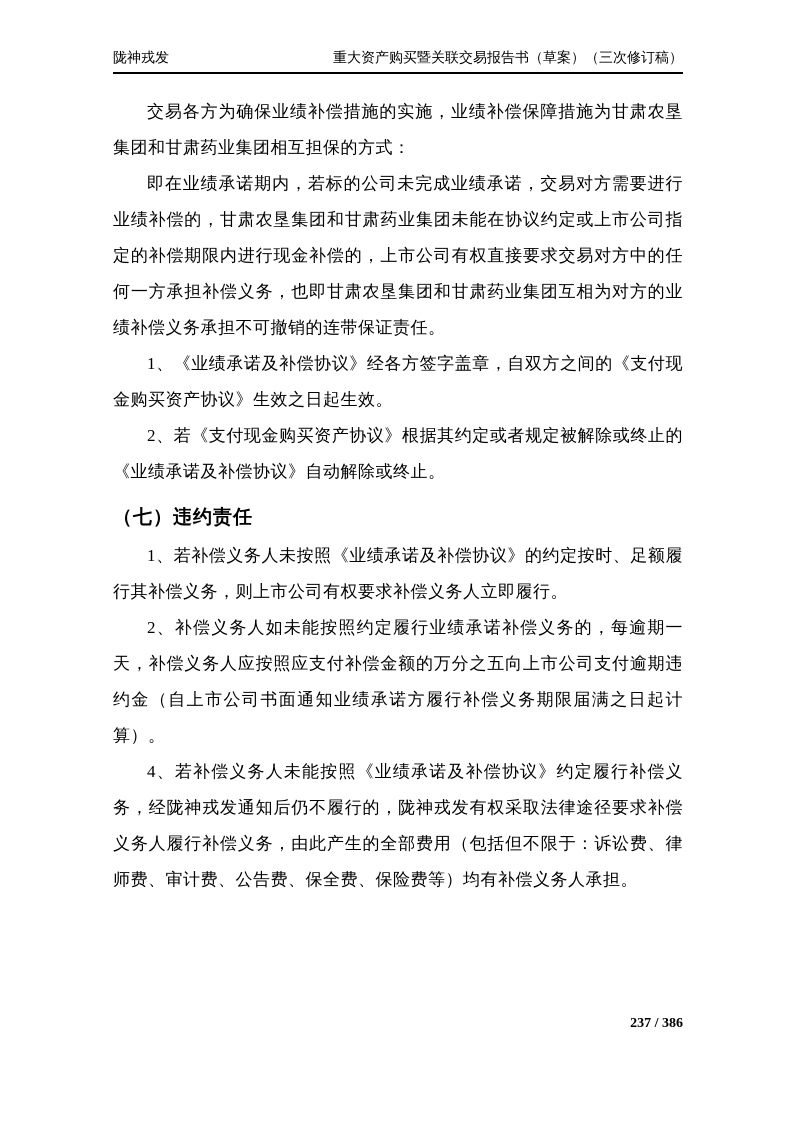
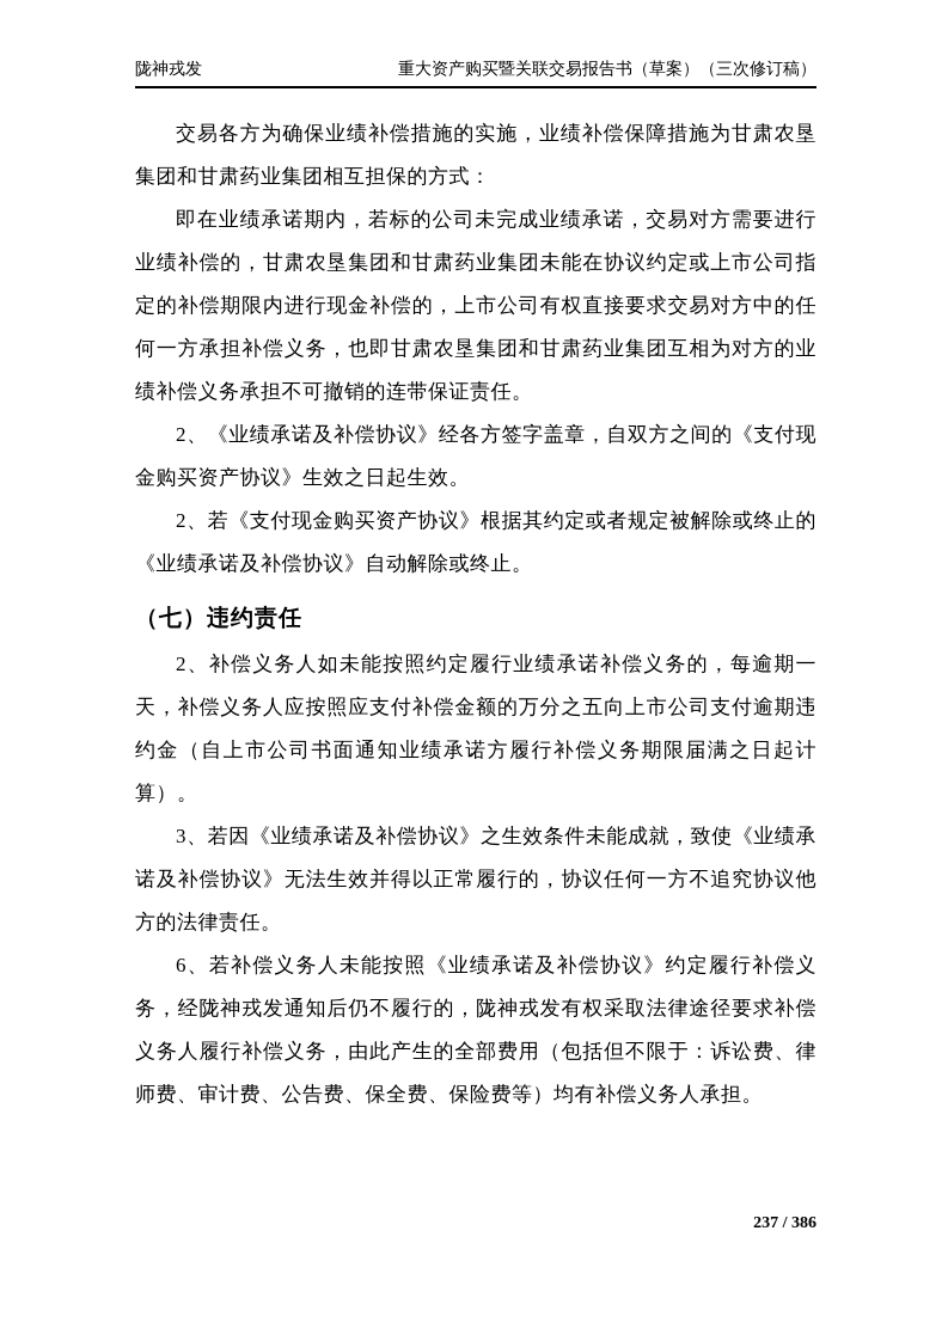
  陇神戎发
  重大资产购买暨关联交易报告书（草案）（三次修订稿）
  交易各方为确保业绩补偿措施的实施，业绩补偿保障措施为甘肃农垦集团和甘肃药业集团相互担保的方式：
  即在业绩承诺期内，若标的公司未完成业绩承诺，交易对方需要进行业绩补偿的，甘肃农垦集团和甘肃药业集团未能在协议约定或上市公司指定的补偿期限内进行现金补偿的，上市公司有权直接要求交易对方中的任何一方承担补偿义务，也即甘肃农垦集团和甘肃药业集团互相为对方的业绩补偿义务承担不可撤销的连带保证责任。
- 1、《业绩承诺及补偿协议》经各方签字盖章，自双方之间的《支付现金购买资产协议》生效之日起生效。
+ 2、《业绩承诺及补偿协议》经各方签字盖章，自双方之间的《支付现金购买资产协议》生效之日起生效。
  2、若《支付现金购买资产协议》根据其约定或者规定被解除或终止的《业绩承诺及补偿协议》自动解除或终止。
  （七）违约责任
- 1、若补偿义务人未按照《业绩承诺及补偿协议》的约定按时、足额履行其补偿义务，则上市公司有权要求补偿义务人立即履行。
  2、补偿义务人如未能按照约定履行业绩承诺补偿义务的，每逾期一天，补偿义务人应按照应支付补偿金额的万分之五向上市公司支付逾期违约金（自上市公司书面通知业绩承诺方履行补偿义务期限届满之日起计算）。
+ 3、若因《业绩承诺及补偿协议》之生效条件未能成就，致使《业绩承诺及补偿协议》无法生效并得以正常履行的，协议任何一方不追究协议他方的法律责任。
- 4、若补偿义务人未能按照《业绩承诺及补偿协议》约定履行补偿义务，经陇神戎发通知后仍不履行的，陇神戎发有权采取法律途径要求补偿义务人履行补偿义务，由此产生的全部费用（包括但不限于：诉讼费、律师费、审计费、公告费、保全费、保险费等）均有补偿义务人承担。
+ 6、若补偿义务人未能按照《业绩承诺及补偿协议》约定履行补偿义务，经陇神戎发通知后仍不履行的，陇神戎发有权采取法律途径要求补偿义务人履行补偿义务，由此产生的全部费用（包括但不限于：诉讼费、律师费、审计费、公告费、保全费、保险费等）均有补偿义务人承担。
  237 / 386
